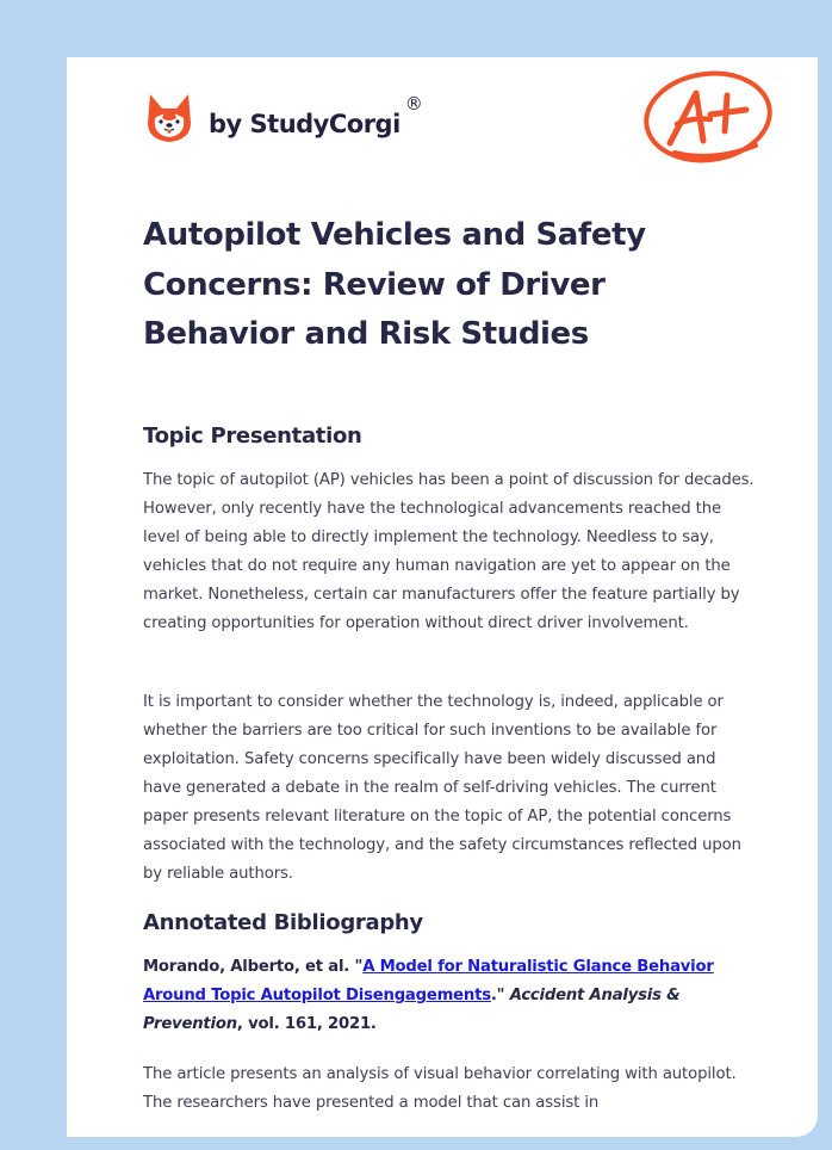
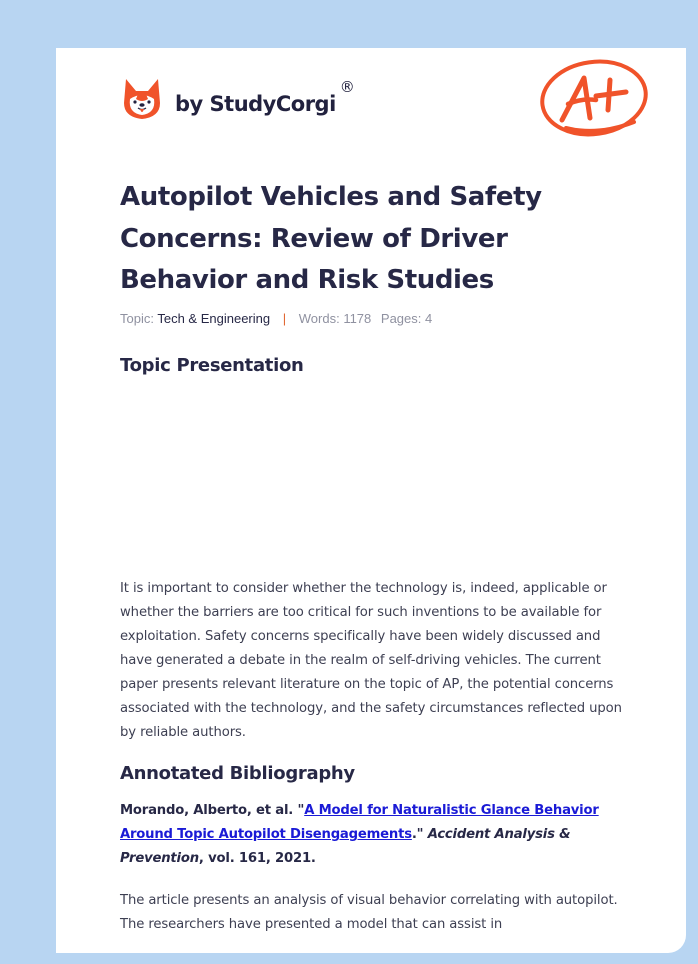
  by StudyCorgi
  ®
  Autopilot Vehicles and Safety Concerns: Review of Driver Behavior and Risk Studies
+ Topic: Tech & Engineering | Words: 1178 Pages: 4
  Topic Presentation
- The topic of autopilot (AP) vehicles has been a point of discussion for decades. However, only recently have the technological advancements reached the level of being able to directly implement the technology. Needless to say, vehicles that do not require any human navigation are yet to appear on the market. Nonetheless, certain car manufacturers offer the feature partially by creating opportunities for operation without direct driver involvement.
  It is important to consider whether the technology is, indeed, applicable or whether the barriers are too critical for such inventions to be available for exploitation. Safety concerns specifically have been widely discussed and have generated a debate in the realm of self-driving vehicles. The current paper presents relevant literature on the topic of AP, the potential concerns associated with the technology, and the safety circumstances reflected upon by reliable authors.
  Annotated Bibliography
  Morando, Alberto, et al. "A Model for Naturalistic Glance Behavior Around Topic Autopilot Disengagements." Accident Analysis & Prevention, vol. 161, 2021.
  The article presents an analysis of visual behavior correlating with autopilot. The researchers have presented a model that can assist in
